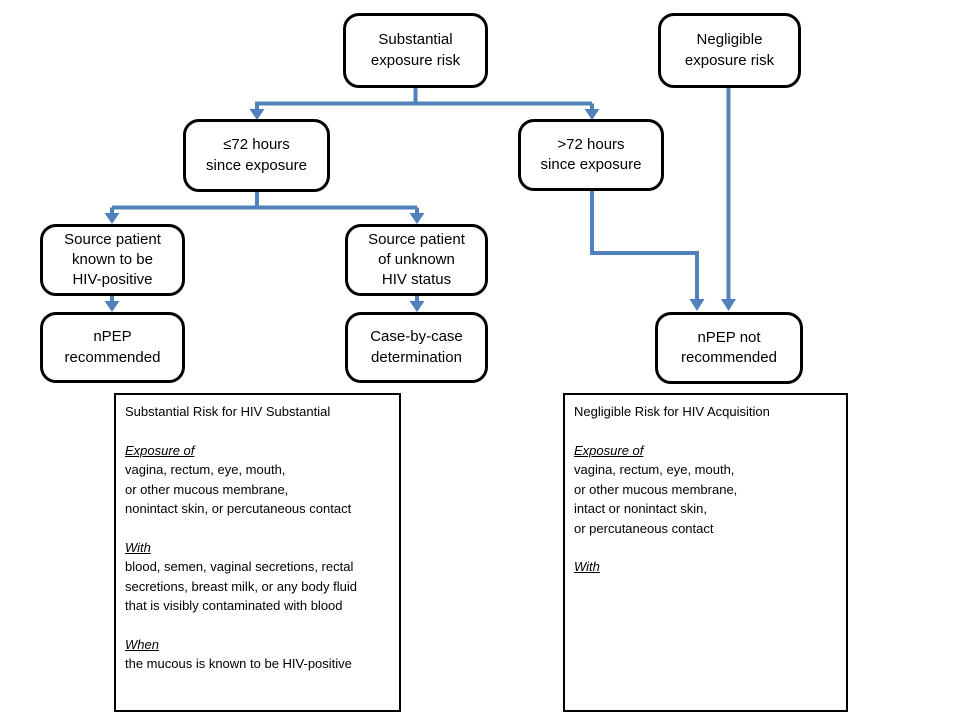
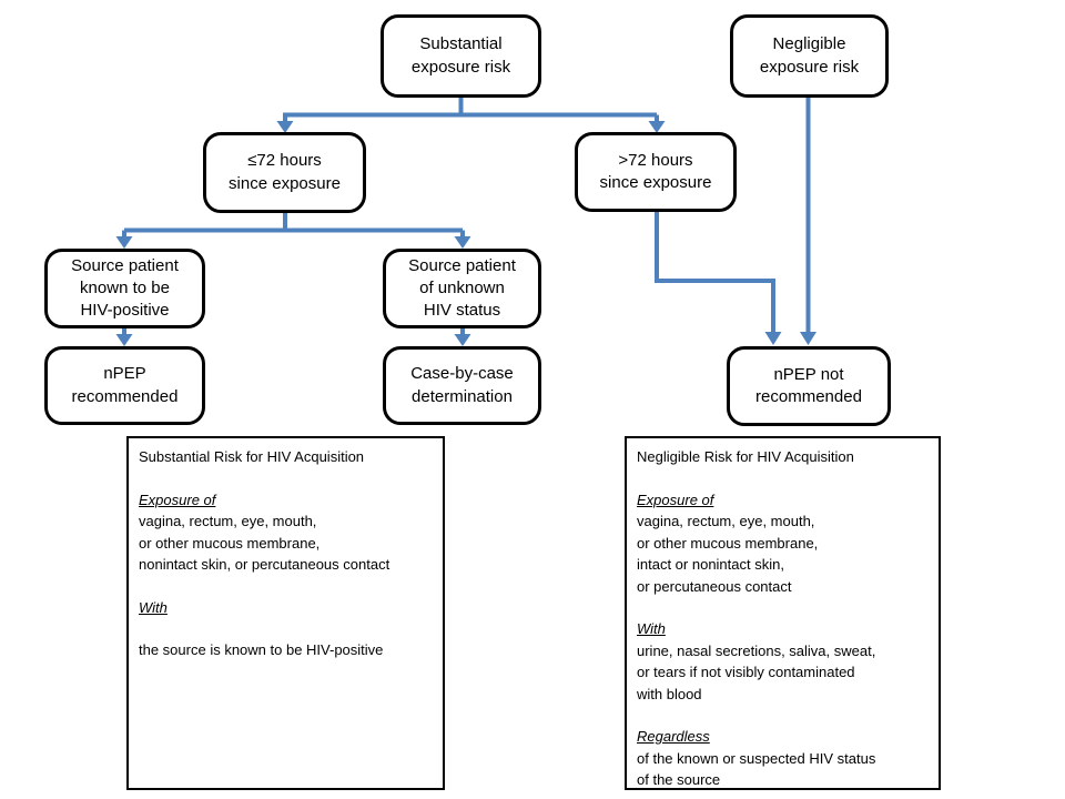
  Substantial
  exposure risk
  Negligible
  exposure risk
  ≤72 hours
  since exposure
  >72 hours
  since exposure
  Source patient
  known to be
  HIV-positive
  Source patient
  of unknown
  HIV status
  nPEP
  recommended
  Case-by-case
  determination
  nPEP not
  recommended
- Substantial Risk for HIV Substantial
+ Substantial Risk for HIV Acquisition
  Exposure of
  vagina, rectum, eye, mouth,
  or other mucous membrane,
  nonintact skin, or percutaneous contact
  With
- blood, semen, vaginal secretions, rectal
- secretions, breast milk, or any body fluid
- that is visibly contaminated with blood
- When
- the mucous is known to be HIV-positive
+ the source is known to be HIV-positive
  Negligible Risk for HIV Acquisition
  Exposure of
  vagina, rectum, eye, mouth,
  or other mucous membrane,
  intact or nonintact skin,
  or percutaneous contact
  With
+ urine, nasal secretions, saliva, sweat,
+ or tears if not visibly contaminated
+ with blood
+ Regardless
+ of the known or suspected HIV status
+ of the source
